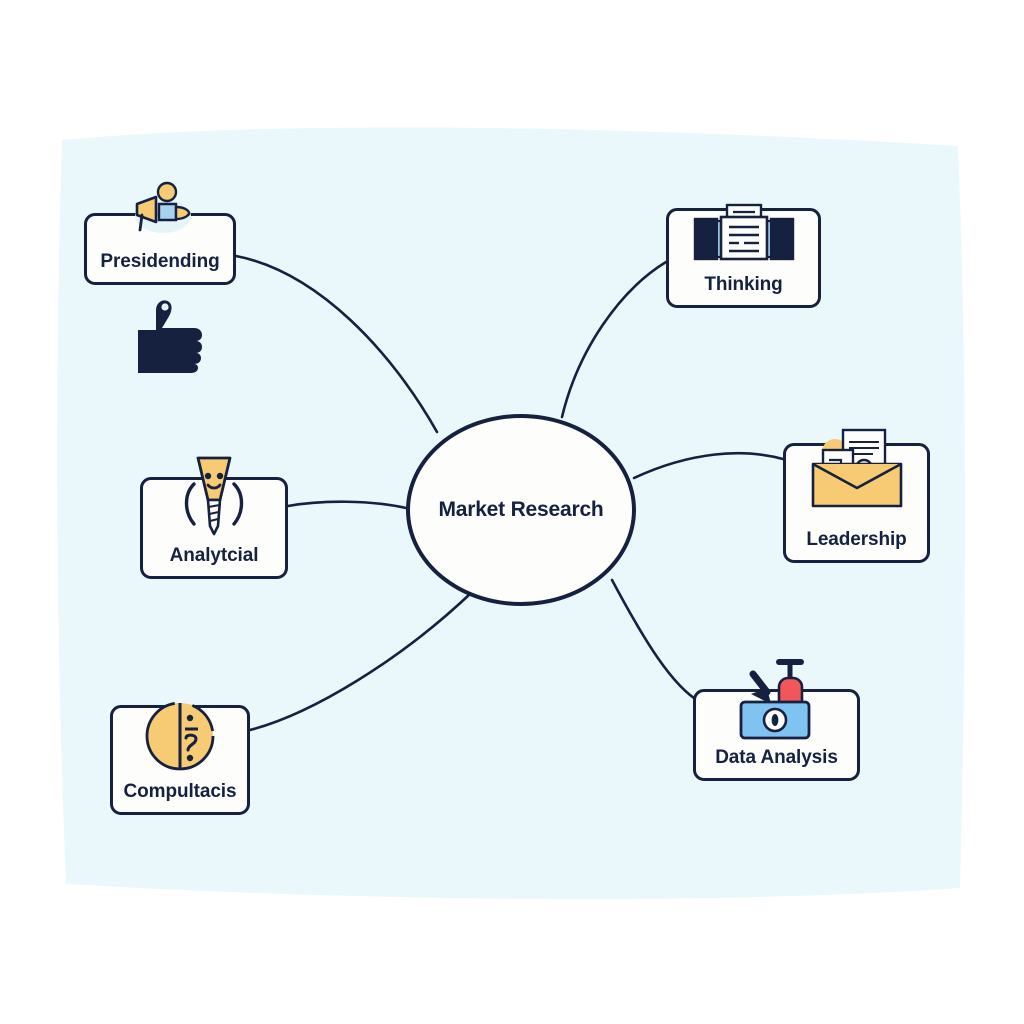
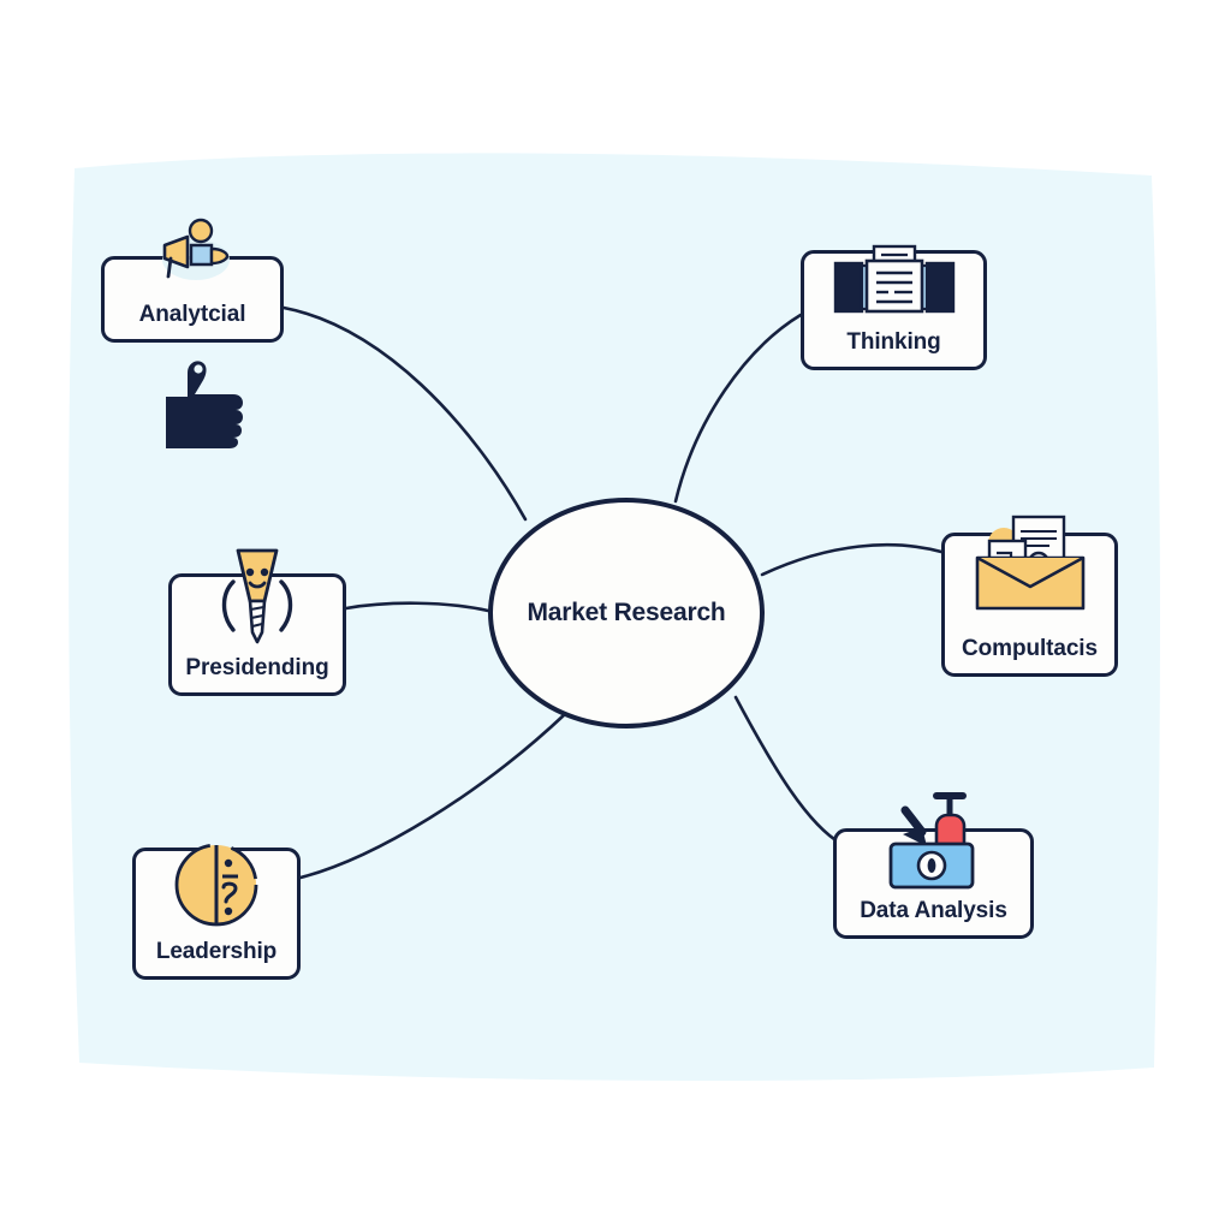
  Market Research
- Presidending
+ Analytcial
  Thinking
- Leadership
+ Compultacis
  Data Analysis
- Compultacis
+ Leadership
- Analytcial
+ Presidending
